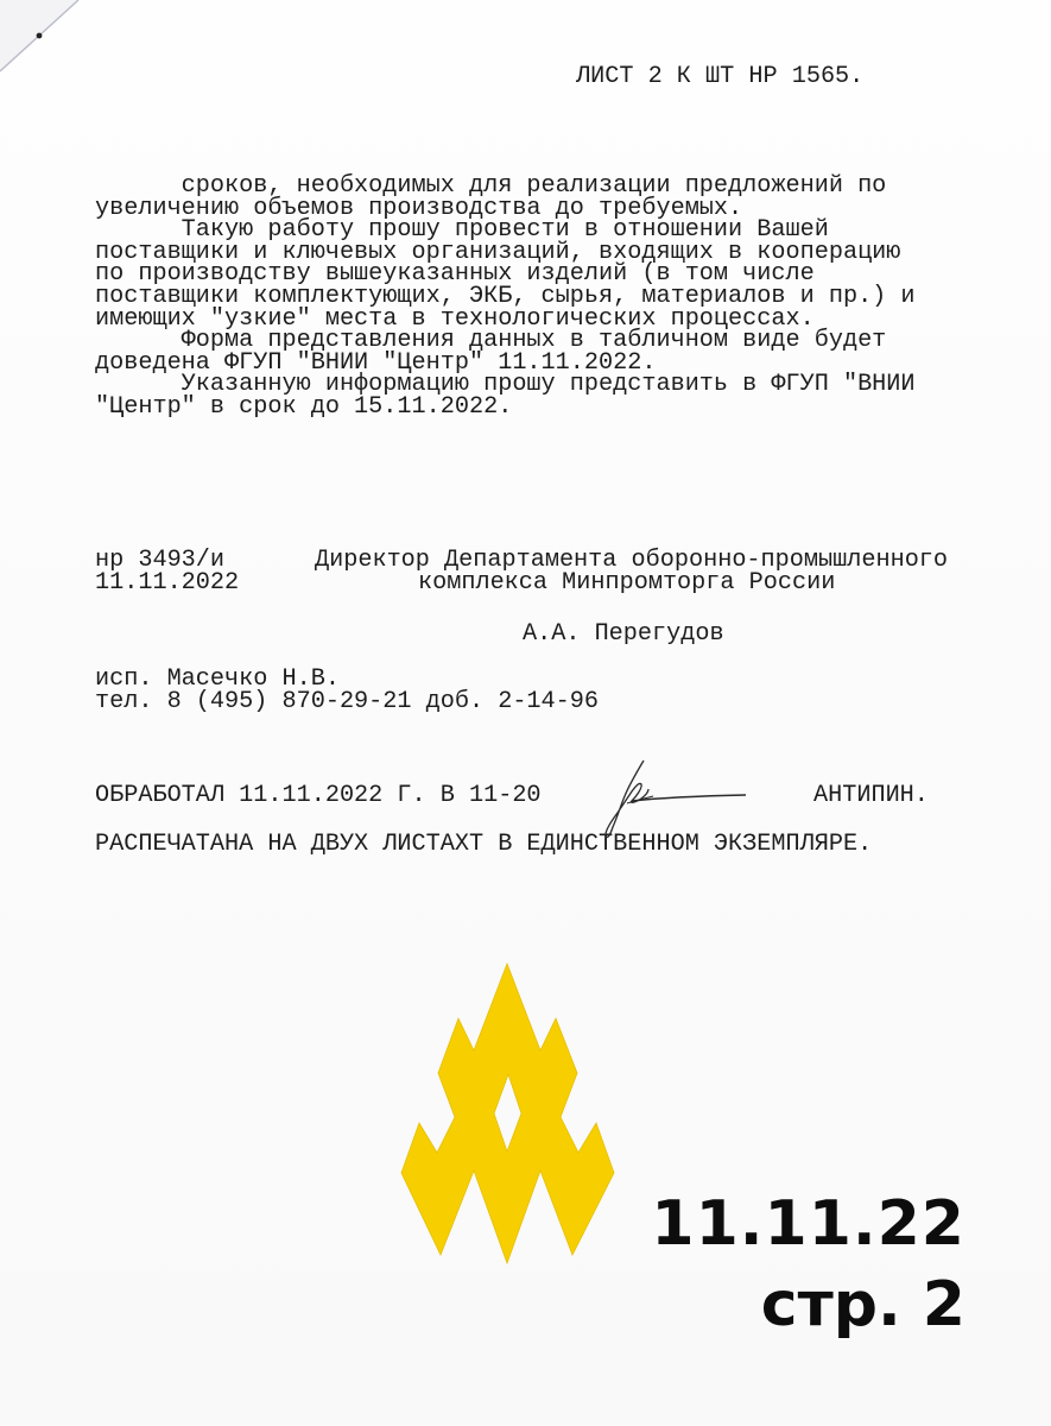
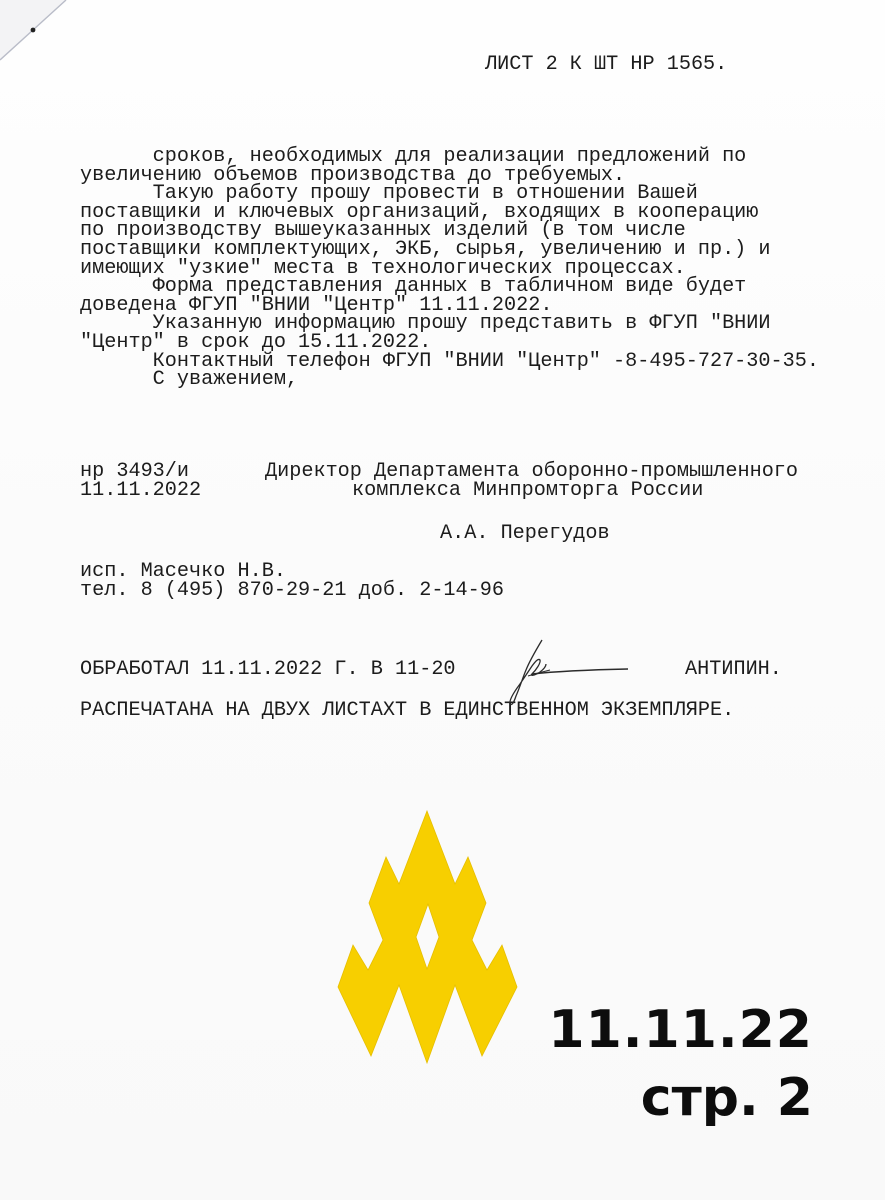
  ЛИСТ 2 К ШТ НР 1565.
  сроков, необходимых для реализации предложений по
  увеличению объемов производства до требуемых.
  Такую работу прошу провести в отношении Вашей
  поставщики и ключевых организаций, входящих в кооперацию
  по производству вышеуказанных изделий (в том числе
- поставщики комплектующих, ЭКБ, сырья, материалов и пр.) и
+ поставщики комплектующих, ЭКБ, сырья, увеличению и пр.) и
  имеющих "узкие" места в технологических процессах.
  Форма представления данных в табличном виде будет
  доведена ФГУП "ВНИИ "Центр" 11.11.2022.
  Указанную информацию прошу представить в ФГУП "ВНИИ
  "Центр" в срок до 15.11.2022.
+ Контактный телефон ФГУП "ВНИИ "Центр" -8-495-727-30-35.
+ С уважением,
  нр 3493/и
  11.11.2022
  Директор Департамента оборонно-промышленного
  комплекса Минпромторга России
  А.А. Перегудов
  исп. Масечко Н.В.
  тел. 8 (495) 870-29-21 доб. 2-14-96
  ОБРАБОТАЛ 11.11.2022 Г. В 11-20
  АНТИПИН.
  РАСПЕЧАТАНА НА ДВУХ ЛИСТАХТ В ЕДИНСТВЕННОМ ЭКЗЕМПЛЯРЕ.
  11.11.22
  стр. 2
